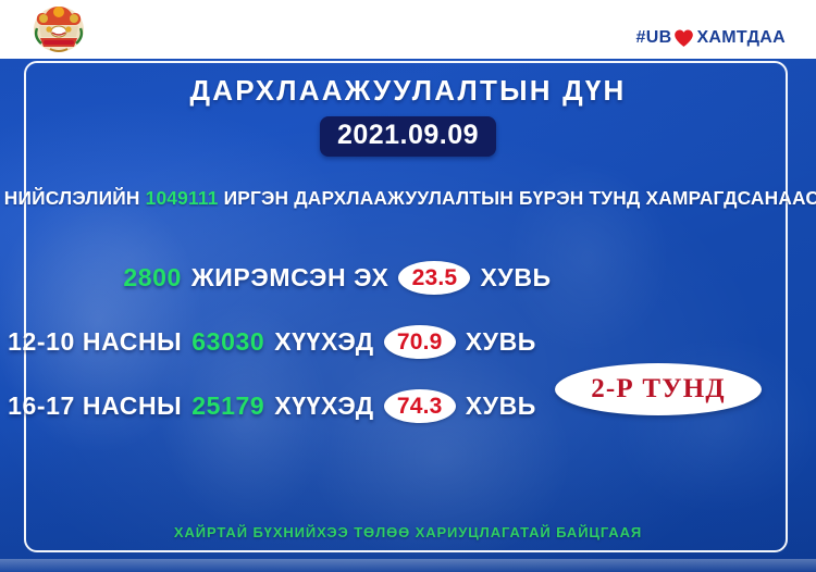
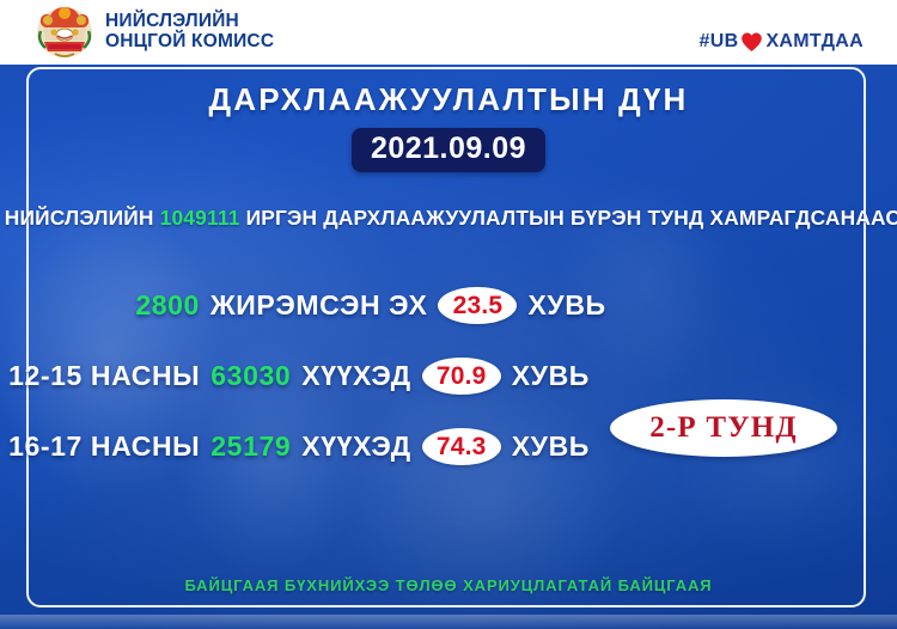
+ НИЙСЛЭЛИЙН
+ ОНЦГОЙ КОМИСС
  #UB
  ХАМТДАА
  ДАРХЛААЖУУЛАЛТЫН ДҮН
  2021.09.09
  НИЙСЛЭЛИЙН 1049111 ИРГЭН ДАРХЛААЖУУЛАЛТЫН БҮРЭН ТУНД ХАМРАГДСАНААС
  2800
  ЖИРЭМСЭН ЭХ
  23.5
  ХУВЬ
- 12-10 НАСНЫ
+ 12-15 НАСНЫ
  63030
  ХҮҮХЭД
  70.9
  ХУВЬ
  16-17 НАСНЫ
  25179
  ХҮҮХЭД
  74.3
  ХУВЬ
  2-Р ТУНД
- ХАЙРТАЙ БҮХНИЙХЭЭ ТӨЛӨӨ ХАРИУЦЛАГАТАЙ БАЙЦГААЯ
+ БАЙЦГААЯ БҮХНИЙХЭЭ ТӨЛӨӨ ХАРИУЦЛАГАТАЙ БАЙЦГААЯ
